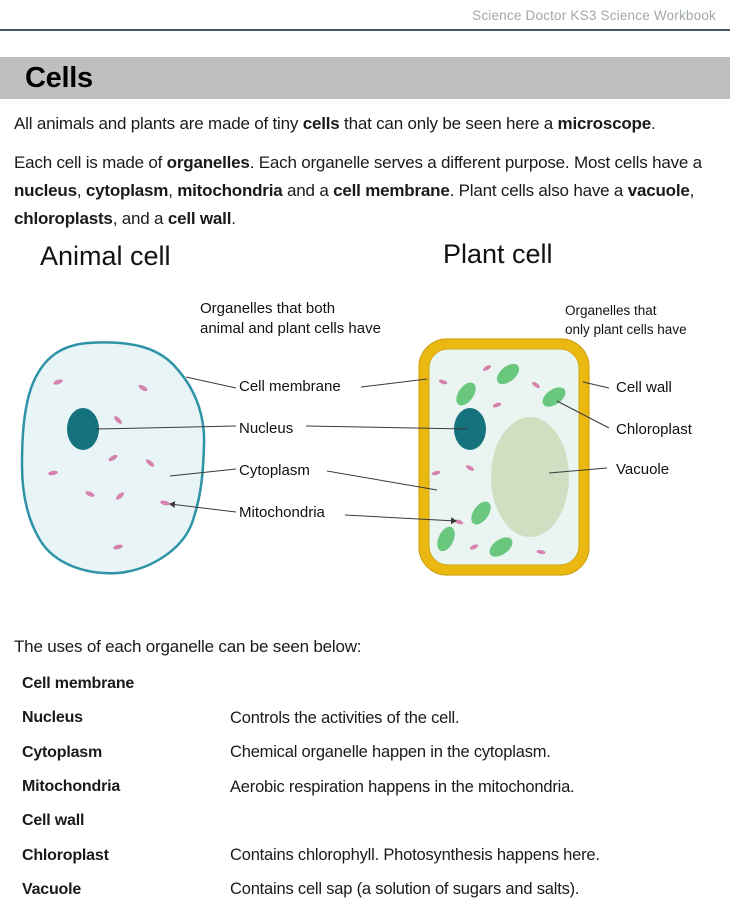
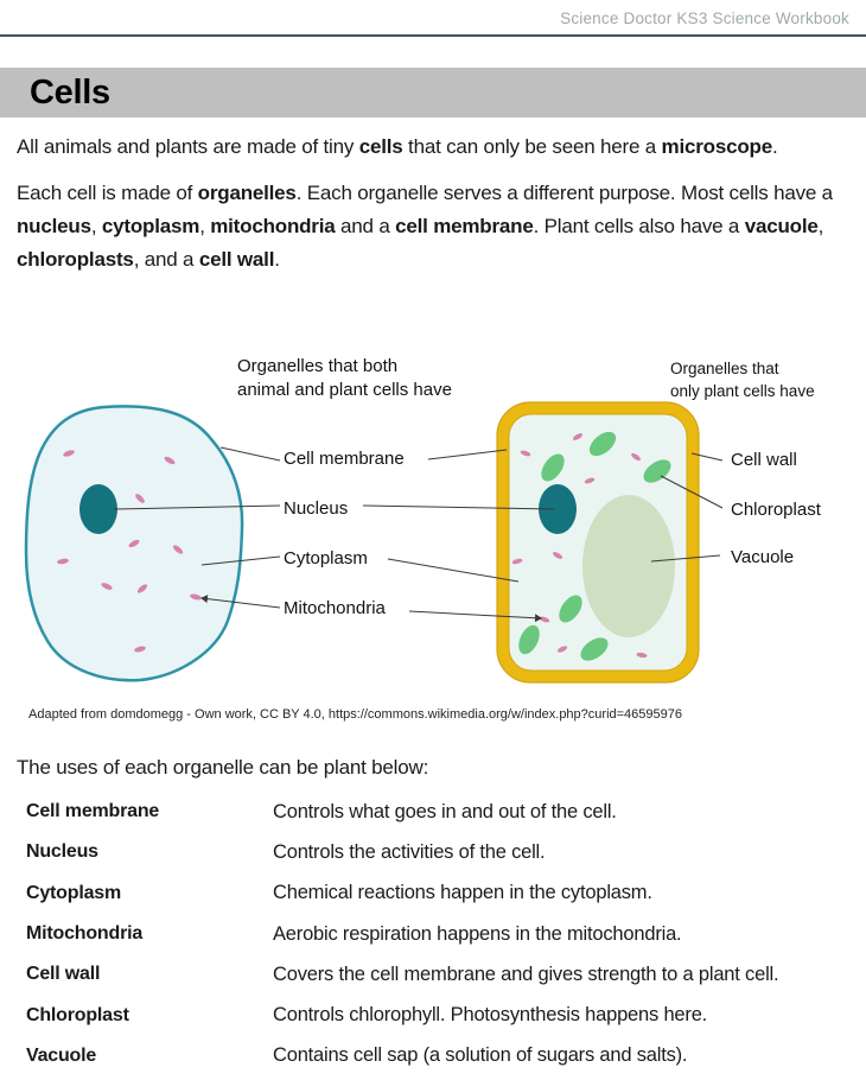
  Science Doctor KS3 Science Workbook
  Cells
  All animals and plants are made of tiny cells that can only be seen here a microscope.
  Each cell is made of organelles. Each organelle serves a different purpose. Most cells have a nucleus, cytoplasm, mitochondria and a cell membrane. Plant cells also have a vacuole, chloroplasts, and a cell wall.
- Animal cell
- Plant cell
  Organelles that both
  animal and plant cells have
  Organelles that
  only plant cells have
  Cell membrane
  Nucleus
  Cytoplasm
  Mitochondria
  Cell wall
  Chloroplast
  Vacuole
+ Adapted from domdomegg - Own work, CC BY 4.0, https://commons.wikimedia.org/w/index.php?curid=46595976
- The uses of each organelle can be seen below:
+ The uses of each organelle can be plant below:
  Cell membrane
+ Controls what goes in and out of the cell.
  Nucleus
  Controls the activities of the cell.
  Cytoplasm
- Chemical organelle happen in the cytoplasm.
+ Chemical reactions happen in the cytoplasm.
  Mitochondria
  Aerobic respiration happens in the mitochondria.
  Cell wall
+ Covers the cell membrane and gives strength to a plant cell.
  Chloroplast
- Contains chlorophyll. Photosynthesis happens here.
+ Controls chlorophyll. Photosynthesis happens here.
  Vacuole
  Contains cell sap (a solution of sugars and salts).
